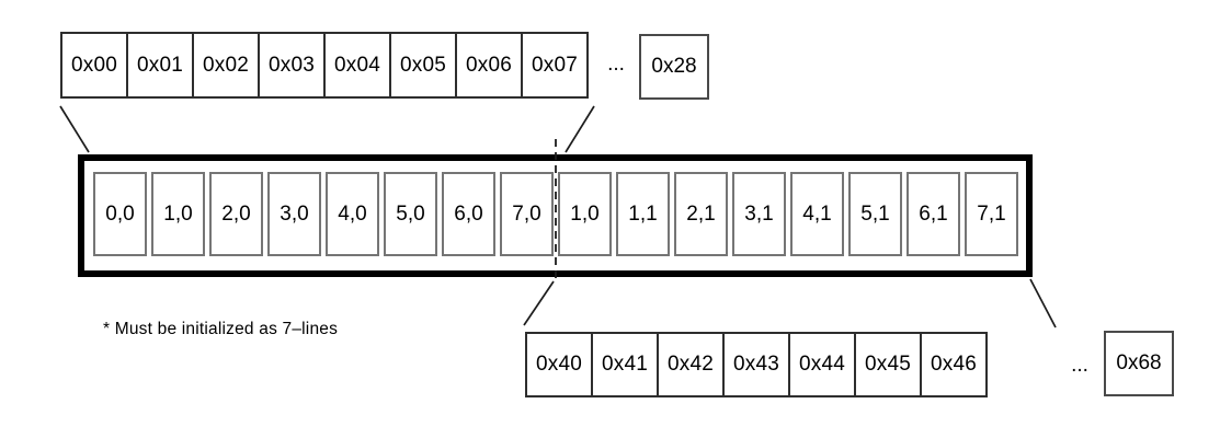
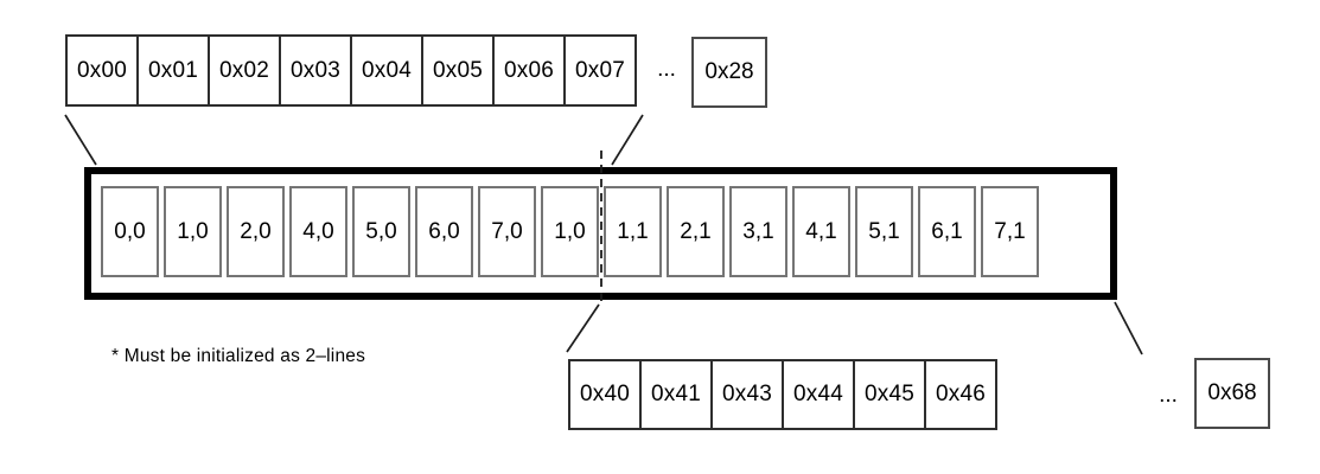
  0x00
  0x01
  0x02
  0x03
  0x04
  0x05
  0x06
  0x07
  ...
  0x28
  0,0
  1,0
  2,0
- 3,0
  4,0
  5,0
  6,0
  7,0
  1,0
  1,1
  2,1
  3,1
  4,1
  5,1
  6,1
  7,1
- * Must be initialized as 7–lines
+ * Must be initialized as 2–lines
  0x40
  0x41
- 0x42
  0x43
  0x44
  0x45
  0x46
  ...
  0x68
